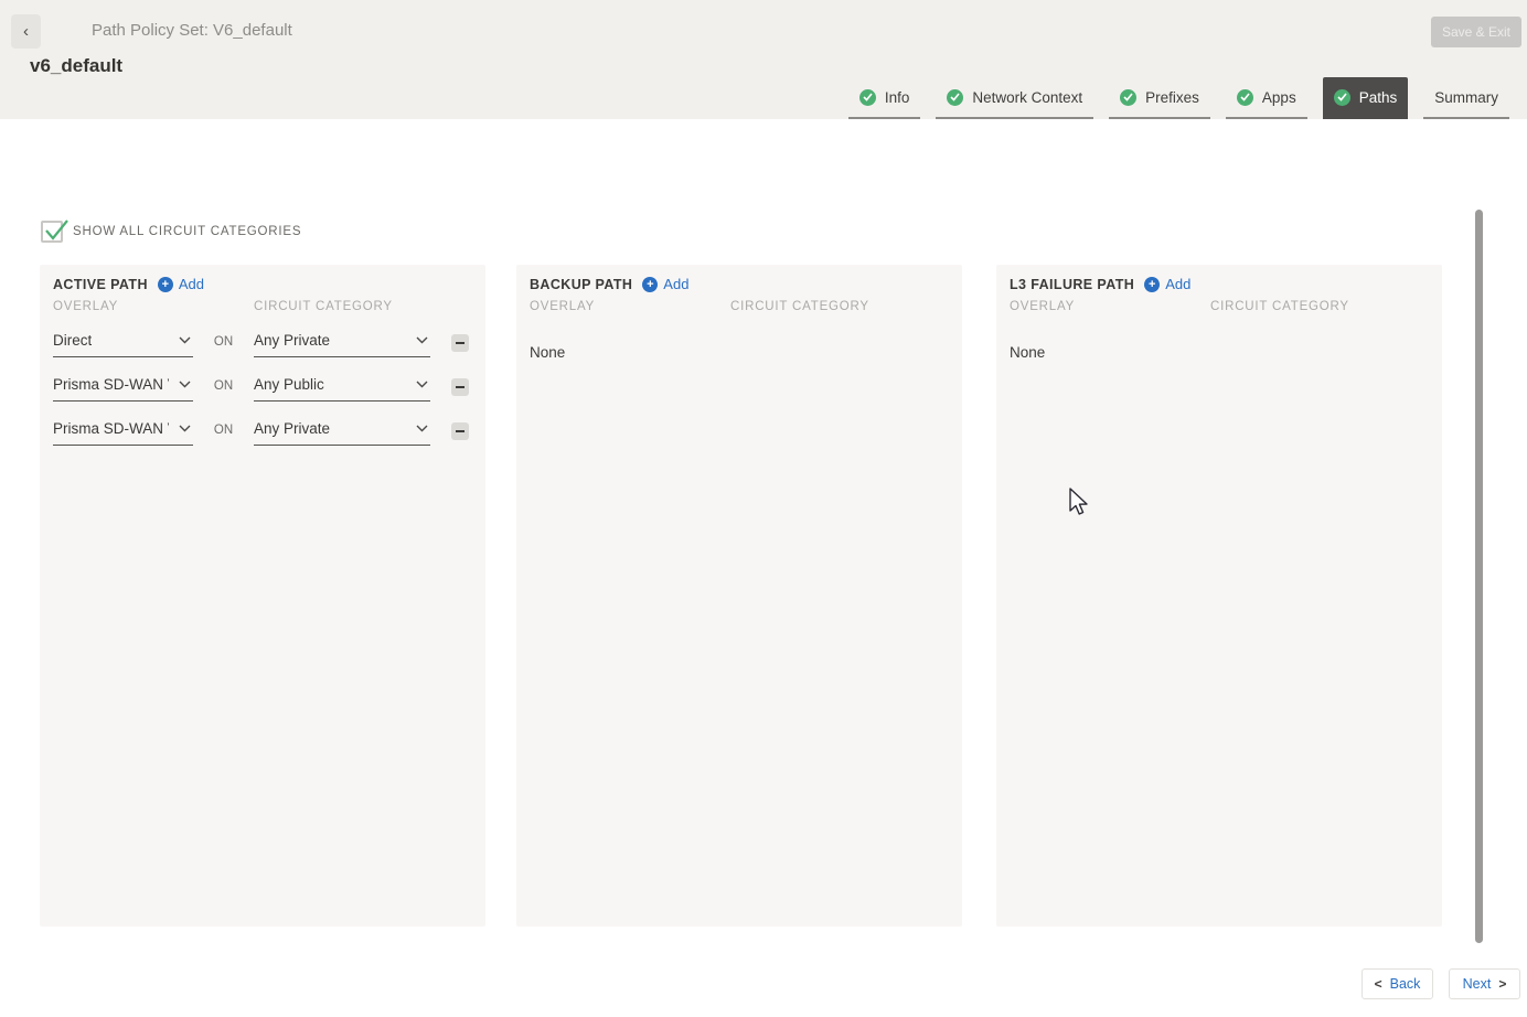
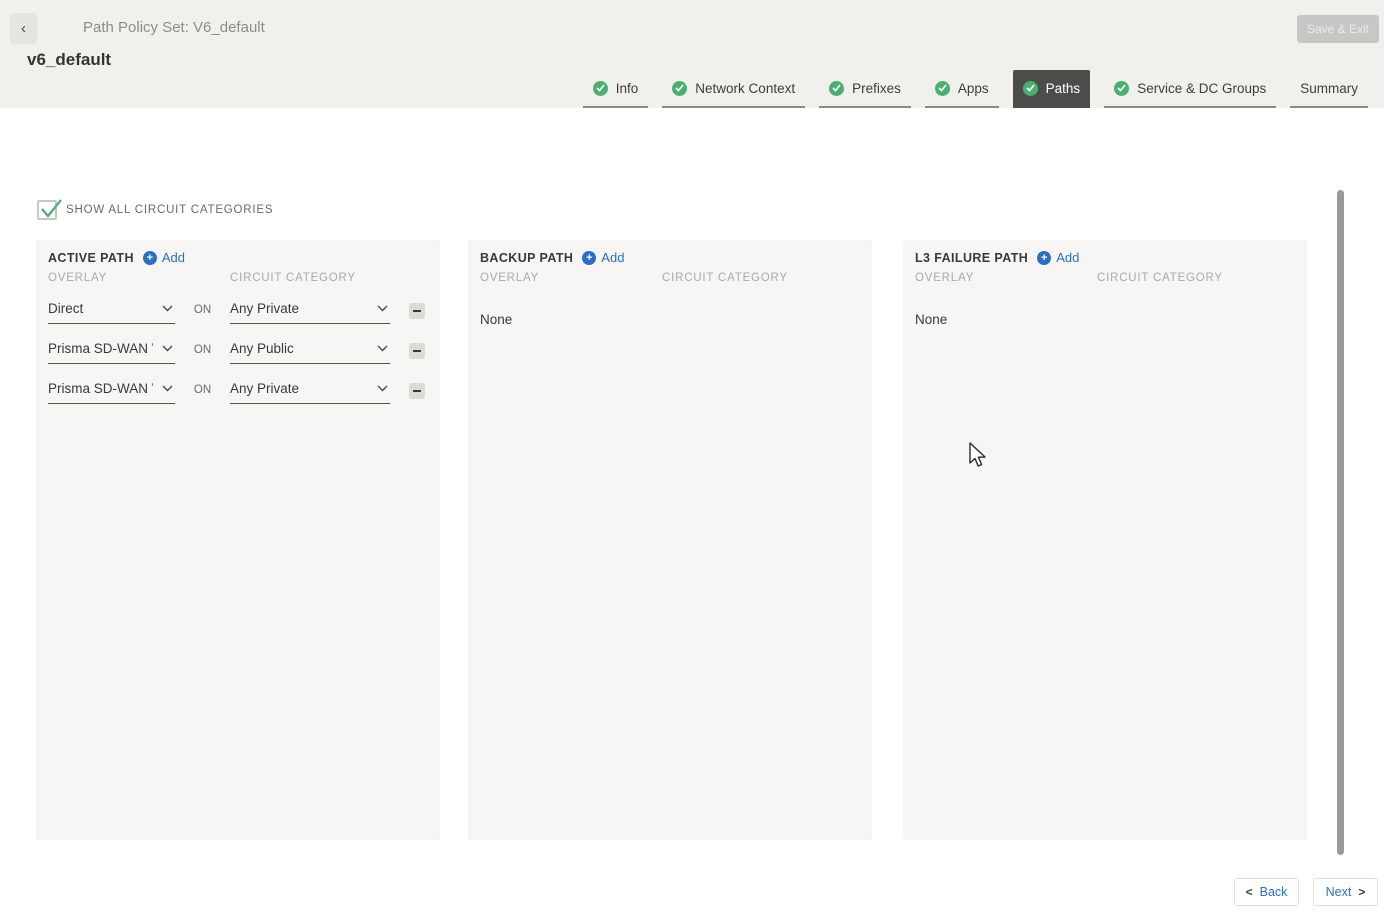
  ‹
  Path Policy Set: V6_default
  Save & Exit
  v6_default
  Info
  Network Context
  Prefixes
  Apps
  Paths
+ Service & DC Groups
  Summary
  SHOW ALL CIRCUIT CATEGORIES
  ACTIVE PATH
  +
  Add
  OVERLAY
  CIRCUIT CATEGORY
  Direct
  ON
  Any Private
  Prisma SD-WAN
  ON
  Any Public
  Prisma SD-WAN
  ON
  Any Private
  BACKUP PATH
  +
  Add
  OVERLAY
  CIRCUIT CATEGORY
  None
  L3 FAILURE PATH
  +
  Add
  OVERLAY
  CIRCUIT CATEGORY
  None
  <
  Back
  Next
  >
